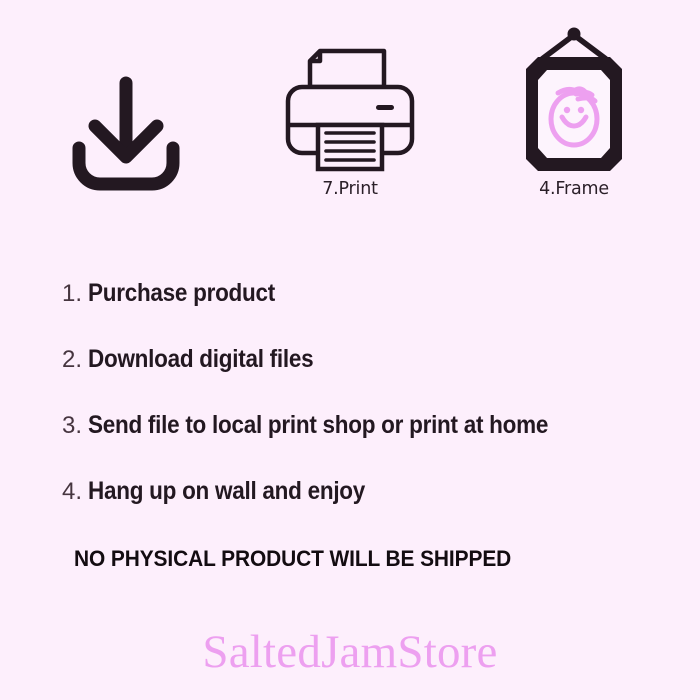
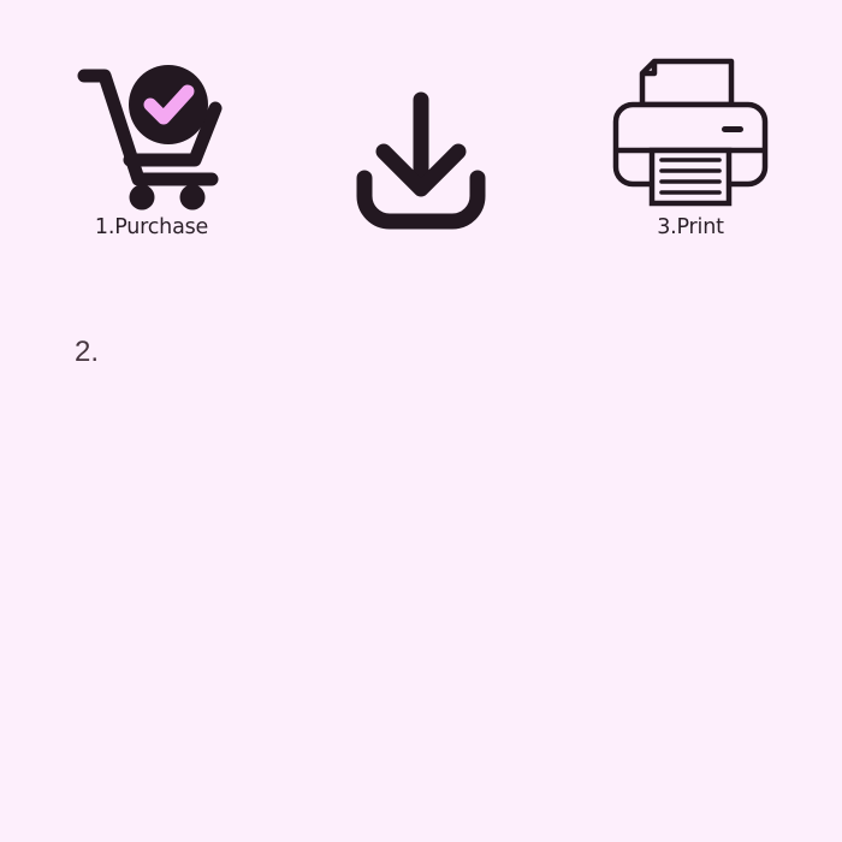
+ 1.Purchase
- 7.Print
+ 3.Print
- 4.Frame
- 1.
- Purchase product
  2.
- Download digital files
- 3.
- Send file to local print shop or print at home
- 4.
- Hang up on wall and enjoy
- NO PHYSICAL PRODUCT WILL BE SHIPPED
- SaltedJamStore
